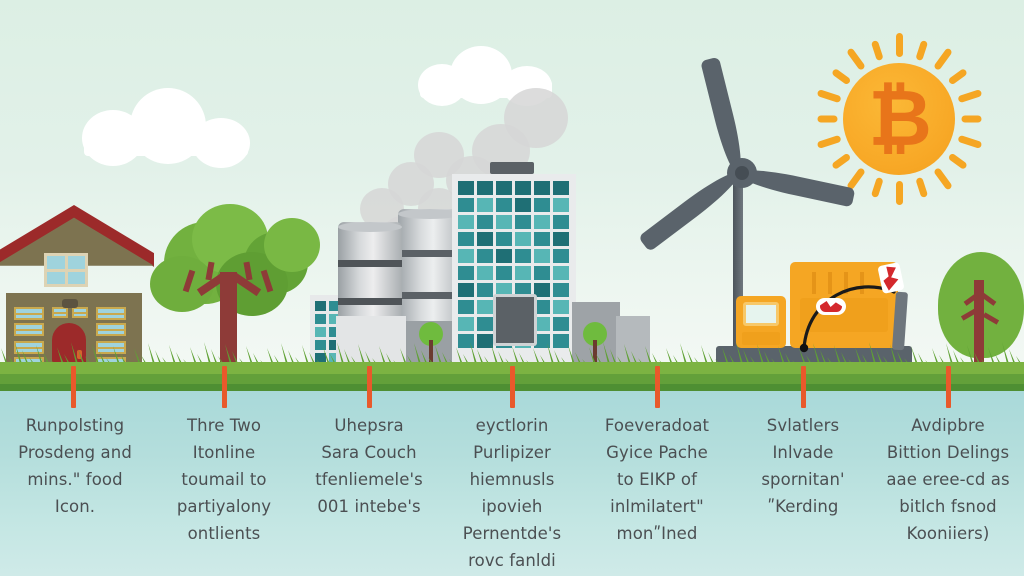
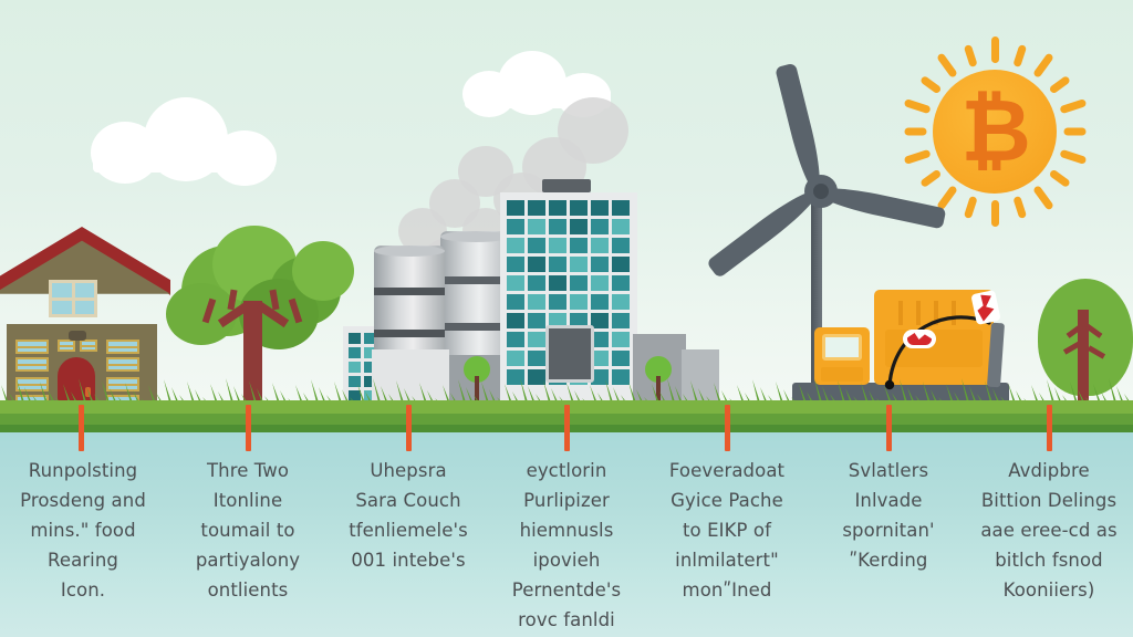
  ₿
  Runpolsting
  Prosdeng and
  mins." food
+ Rearing
  Icon.
  Thre Two
  Itonline
  toumail to
  partiyalony
  ontlients
  Uhepsra
  Sara Couch
  tfenliemele's
  001 intebe's
  eyctlorin
  Purlipizer
  hiemnusls
  ipovieh
  Pernentde's
  rovc fanldi
  Foeveradoat
  Gyice Pache
  to EIKP of
  inlmilatert"
  monʺIned
  Svlatlers
  Inlvade
  spornitan'
  ʺKerding
  Avdipbre
  Bittion Delings
  aae eree-cd as
  bitlch fsnod
  Kooniiers)
